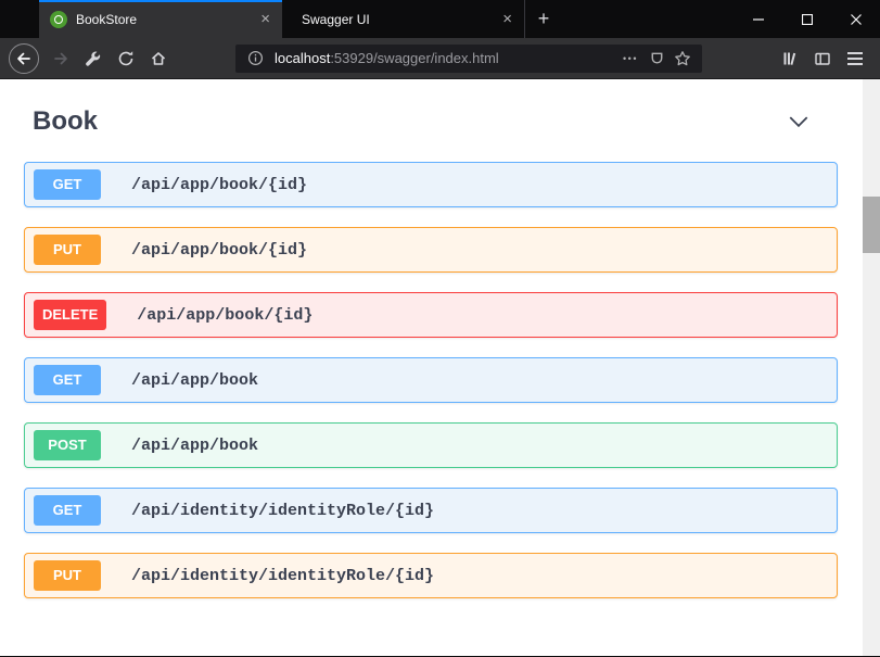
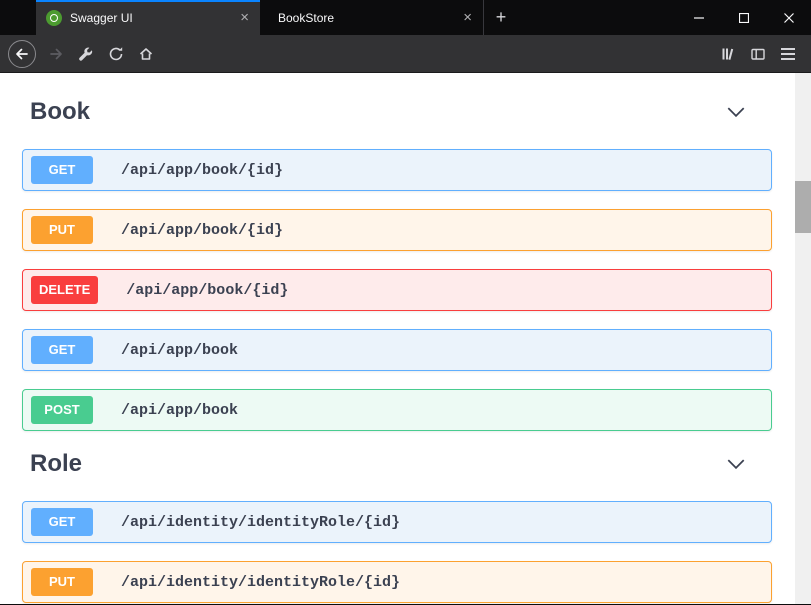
- BookStore
+ Swagger UI
  ×
- Swagger UI
+ BookStore
  ×
  +
- localhost:53929/swagger/index.html
- •••
  Book
  GET
  /api/app/book/{id}
  PUT
  /api/app/book/{id}
  DELETE
  /api/app/book/{id}
  GET
  /api/app/book
  POST
  /api/app/book
+ Role
  GET
  /api/identity/identityRole/{id}
  PUT
  /api/identity/identityRole/{id}
